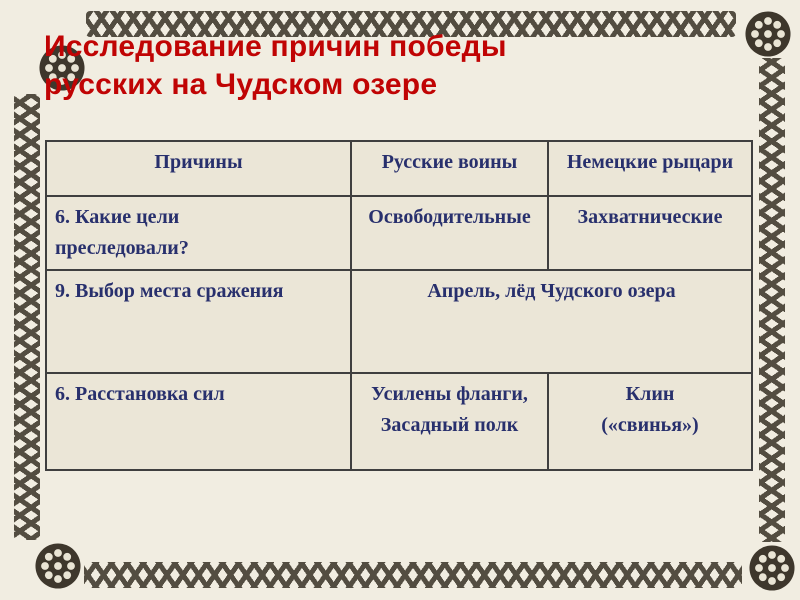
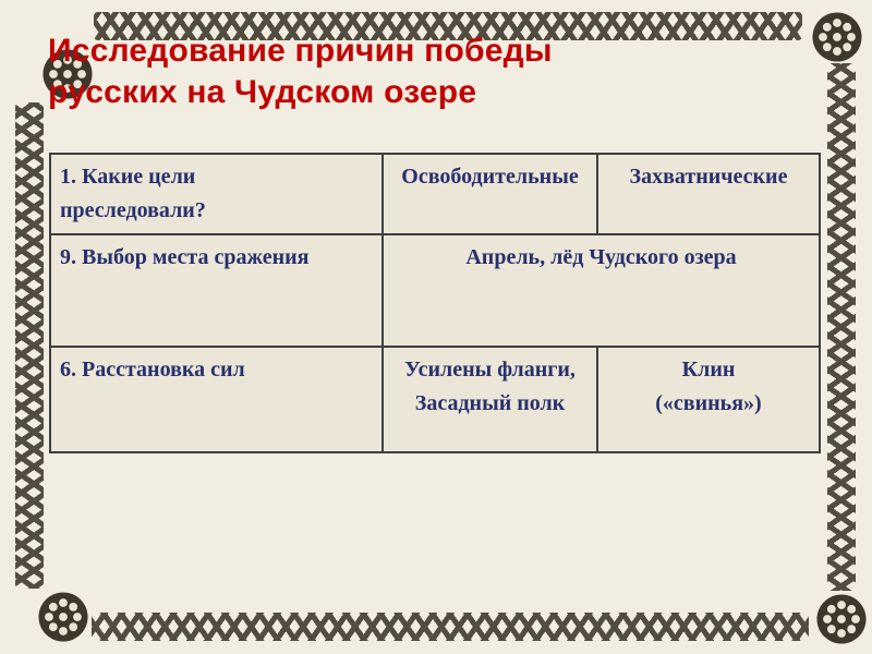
  Исследование причин победы
  русских на Чудском озере
- Причины	Русские воины	Немецкие рыцари
- 6. Какие цели преследовали?	Освободительные	Захватнические
+ 1. Какие цели преследовали?	Освободительные	Захватнические
  9. Выбор места сражения	Апрель, лёд Чудского озера
  6. Расстановка сил	Усилены фланги, Засадный полк	Клин («свинья»)
